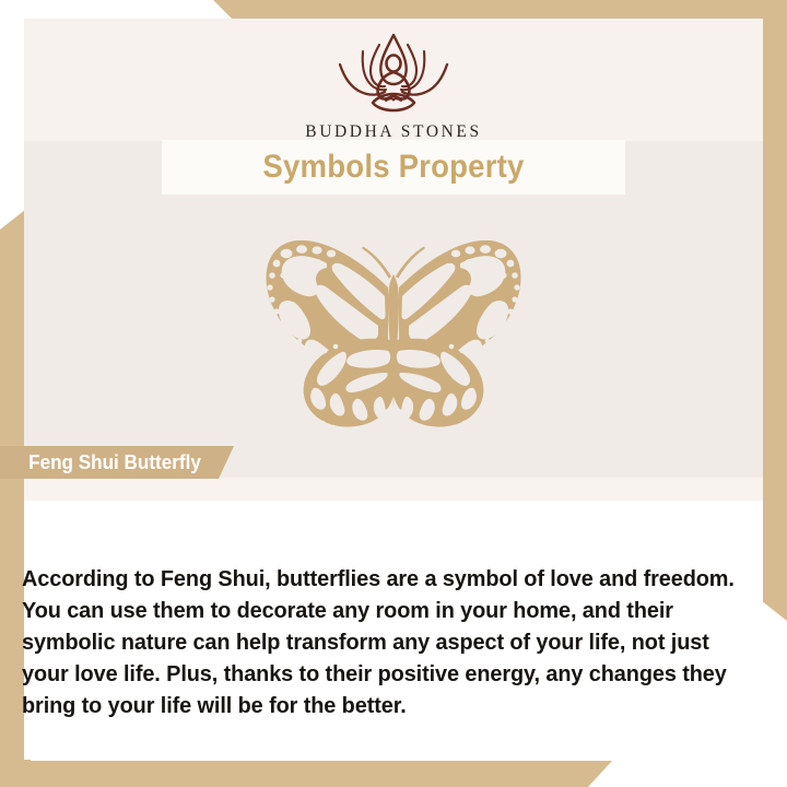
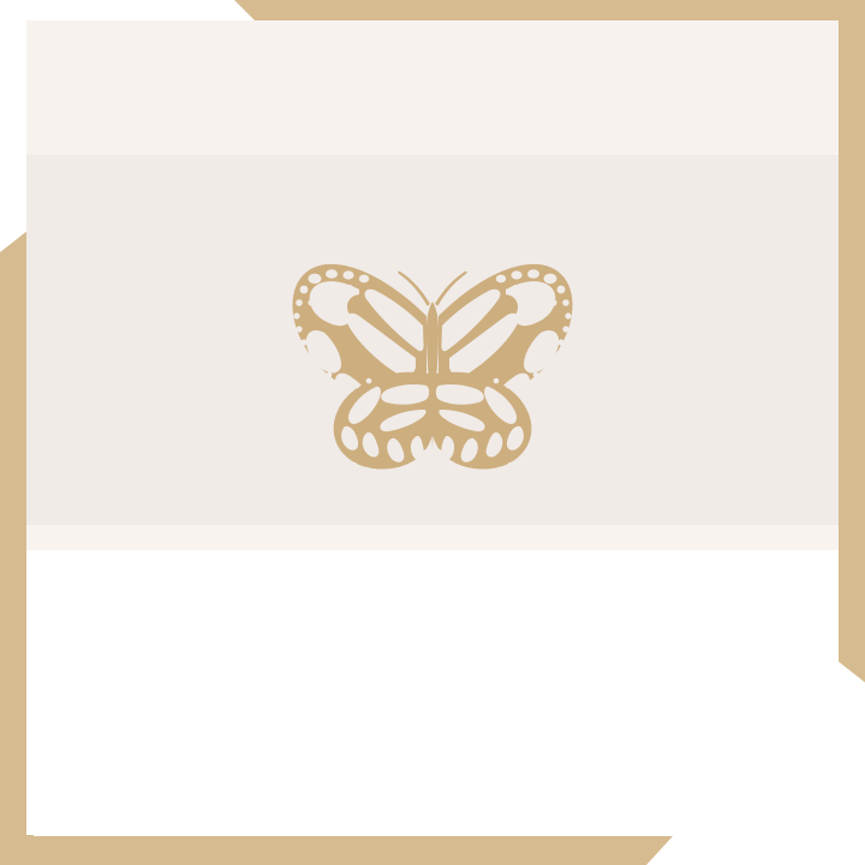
- BUDDHA STONES
- Symbols Property
- Feng Shui Butterfly
- According to Feng Shui, butterflies are a symbol of love and freedom. You can use them to decorate any room in your home, and their symbolic nature can help transform any aspect of your life, not just your love life. Plus, thanks to their positive energy, any changes they bring to your life will be for the better.
